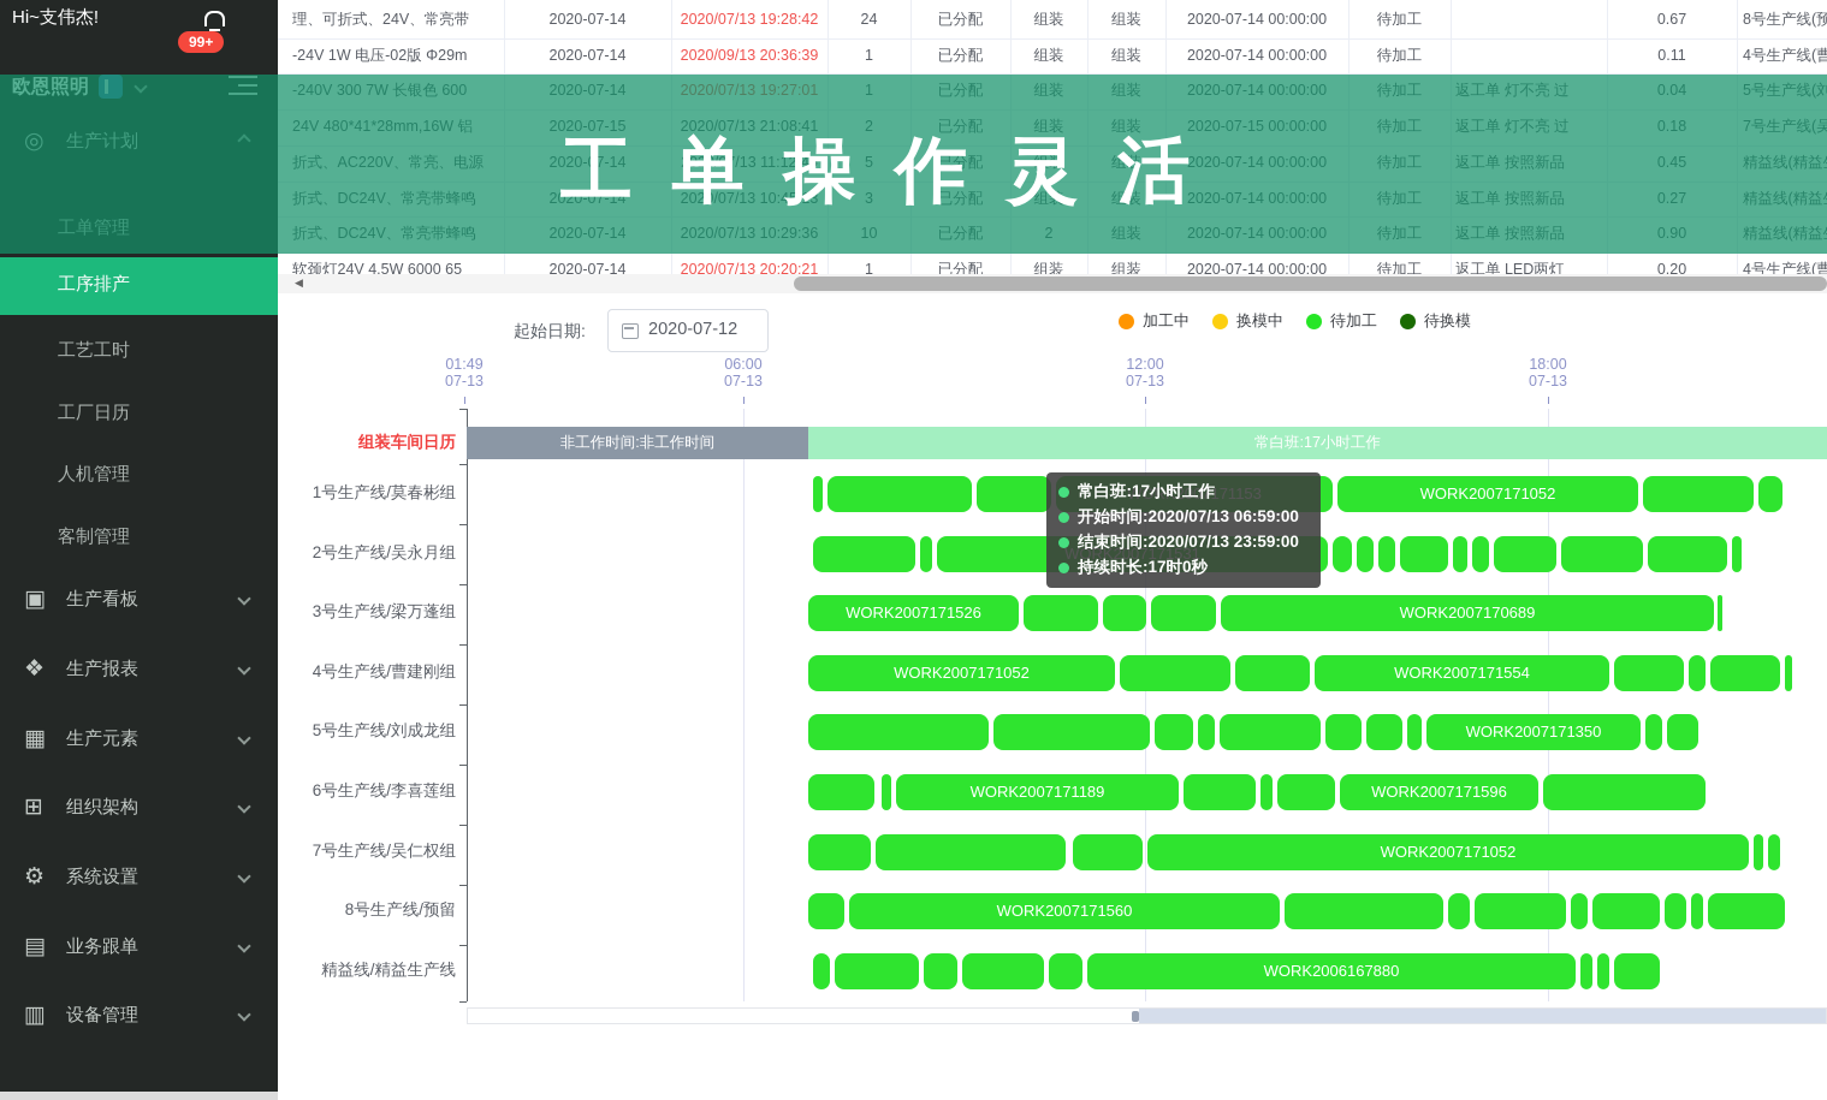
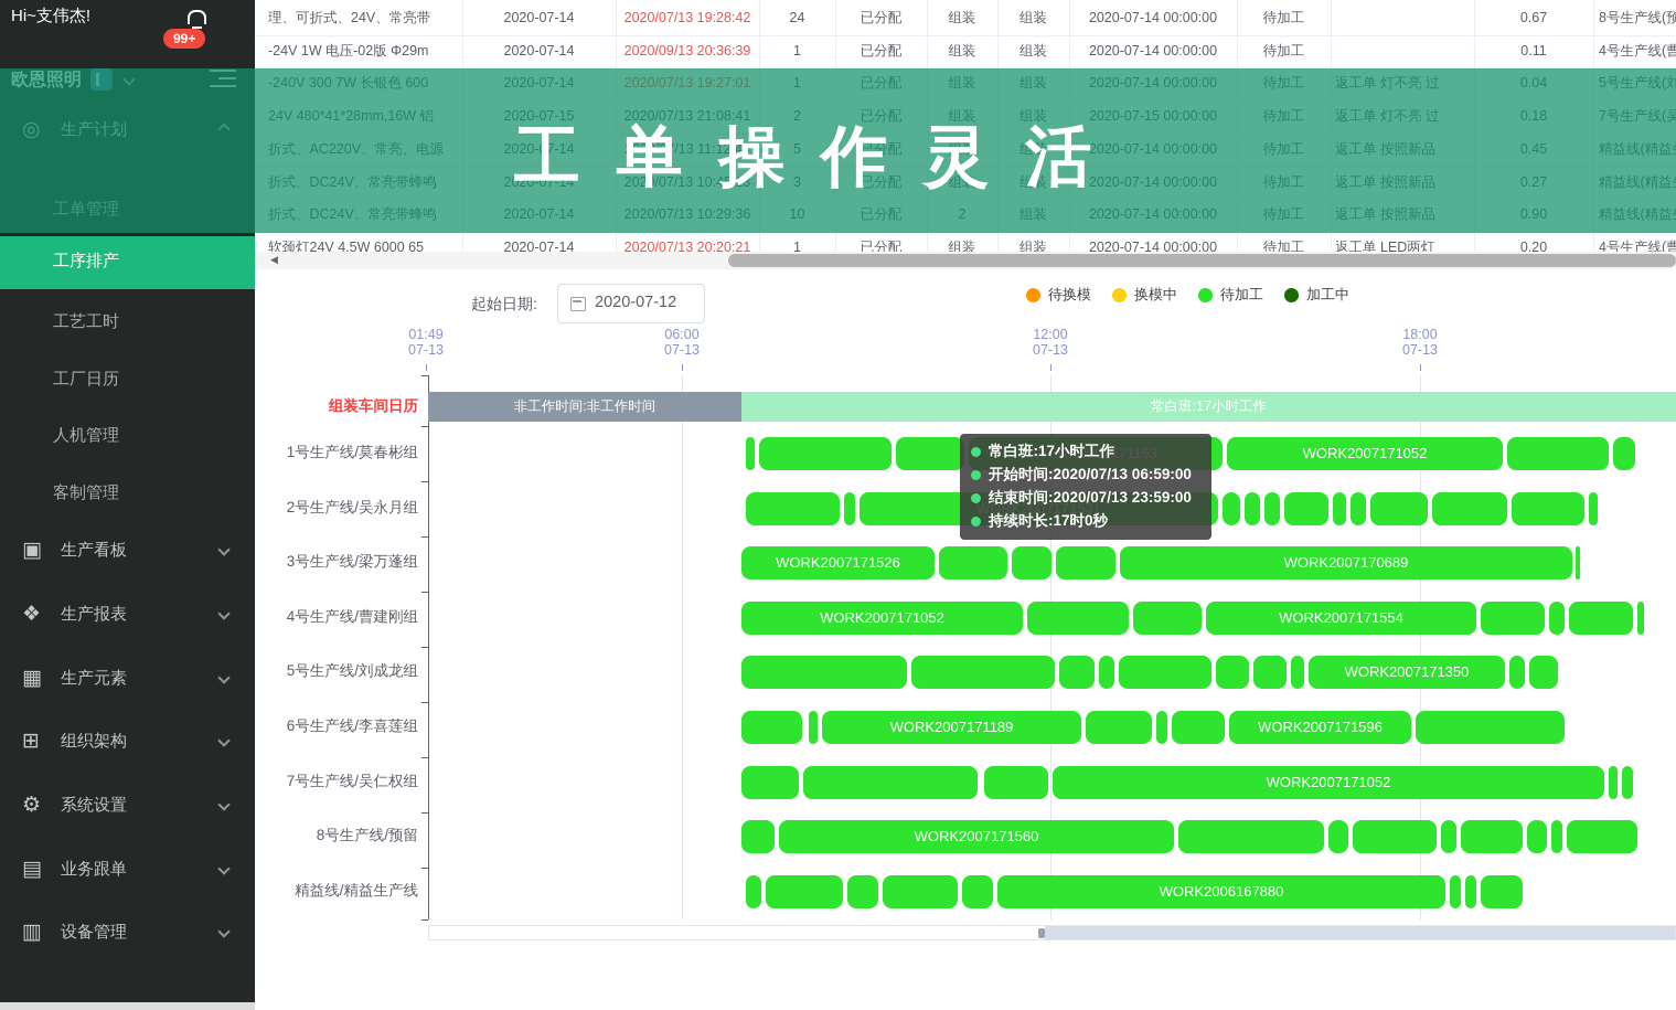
  Hi~支伟杰!
  99+
  欧恩照明
  ◎
  生产计划
  ▣
  生产看板
  ❖
  生产报表
  ▦
  生产元素
  ⊞
  组织架构
  ⚙
  系统设置
  ▤
  业务跟单
  ▥
  设备管理
  工单管理
  工序排产
  工艺工时
  工厂日历
  人机管理
  客制管理
  理、可折式、24V、常亮带
  2020-07-14
  2020/07/13 19:28:42
  24
  已分配
  组装
  组装
  2020-07-14 00:00:00
  待加工
  0.67
  8号生产线(预
  -24V 1W 电压-02版 Φ29m
  2020-07-14
  2020/09/13 20:36:39
  1
  已分配
  组装
  组装
  2020-07-14 00:00:00
  待加工
  0.11
  4号生产线(曹
  -240V 300 7W 长银色 600
  2020-07-14
  2020/07/13 19:27:01
  1
  已分配
  组装
  组装
  2020-07-14 00:00:00
  待加工
  返工单 灯不亮 过
  0.04
  5号生产线(刘
  24V 480*41*28mm,16W 铝
  2020-07-15
  2020/07/13 21:08:41
  2
  已分配
  组装
  组装
  2020-07-15 00:00:00
  待加工
  返工单 灯不亮 过
  0.18
  7号生产线(吴
  折式、AC220V、常亮、电源
  2020-07-14
  2020/07/13 11:12:45
  5
  已分配
  组装
  组装
  2020-07-14 00:00:00
  待加工
  返工单 按照新品
  0.45
  精益线(精益
  折式、DC24V、常亮带蜂鸣
  2020-07-14
  2020/07/13 10:45:13
  3
  已分配
  组装
  组装
  2020-07-14 00:00:00
  待加工
  返工单 按照新品
  0.27
  精益线(精益
  折式、DC24V、常亮带蜂鸣
  2020-07-14
  2020/07/13 10:29:36
  10
  已分配
  2
  组装
  2020-07-14 00:00:00
  待加工
  返工单 按照新品
  0.90
  精益线(精益
  软颈灯24V 4.5W 6000 65
  2020-07-14
  2020/07/13 20:20:21
  1
  已分配
  组装
  组装
  2020-07-14 00:00:00
  待加工
  返工单 LED两灯
  0.20
  4号生产线(曹
  ◀
  工 单 操 作 灵 活
  起始日期:
  2020-07-12
- 加工中
+ 待换模
  换模中
  待加工
- 待换模
+ 加工中
  01:49
  07-13
  06:00
  07-13
  12:00
  07-13
  18:00
  07-13
  组装车间日历
  非工作时间:非工作时间
  常白班:17小时工作
  1号生产线/莫春彬组
  WORK2007171153
  WORK2007171052
  2号生产线/吴永月组
  WORK2007171531
  3号生产线/梁万蓬组
  WORK2007171526
  WORK2007170689
  4号生产线/曹建刚组
  WORK2007171052
  WORK2007171554
  5号生产线/刘成龙组
  WORK2007171350
  6号生产线/李喜莲组
  WORK2007171189
  WORK2007171596
  7号生产线/吴仁权组
  WORK2007171052
  8号生产线/预留
  WORK2007171560
  精益线/精益生产线
  WORK2006167880
  常白班:17小时工作
  开始时间:2020/07/13 06:59:00
  结束时间:2020/07/13 23:59:00
  持续时长:17时0秒
